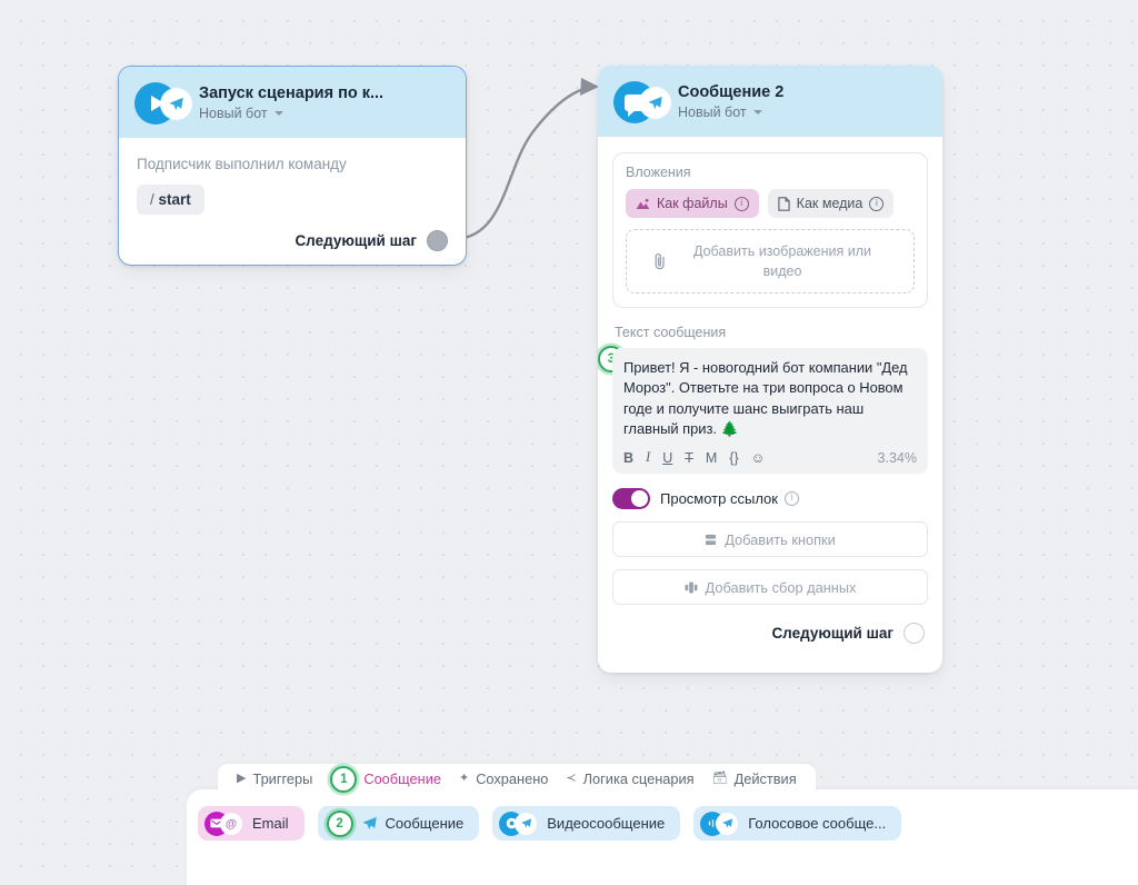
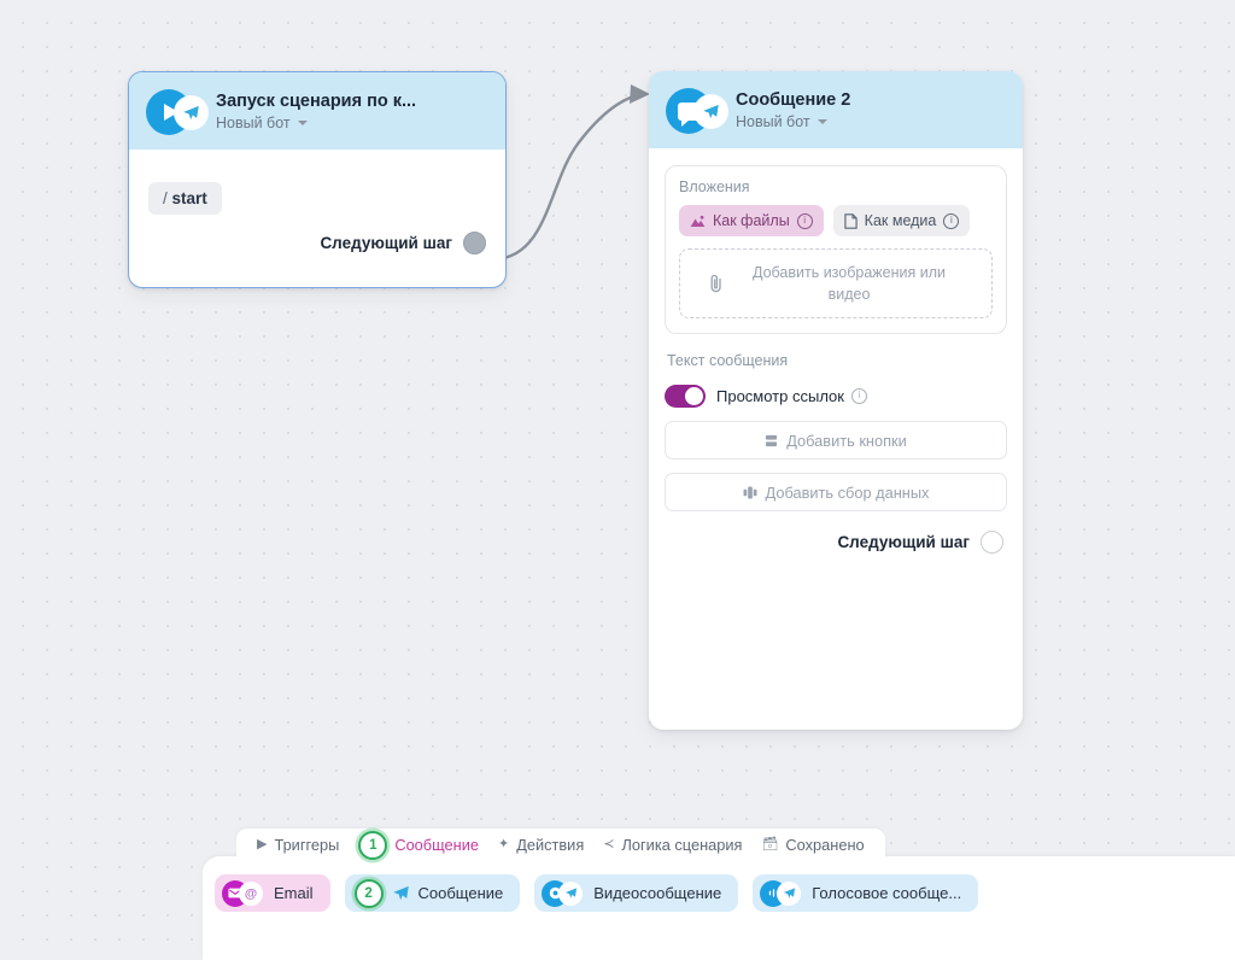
  Запуск сценария по к...
  Новый бот
- Подписчик выполнил команду
  / start
  Следующий шаг
  Сообщение 2
  Новый бот
  Вложения
  Как файлы
  i
  Как медиа
  i
  Добавить изображения или видео
  Текст сообщения
- 3
- Привет! Я - новогодний бот компании "Дед Мороз". Ответьте на три вопроса о Новом годе и получите шанс выиграть наш главный приз. 🌲
- B
- I
- U
- T
- M
- {}
- ☺
- 3.34%
  Просмотр ссылок
  i
  Добавить кнопки
  Добавить сбор данных
  Следующий шаг
  ▶
  Триггеры
  1
  Сообщение
  ✦
- Сохранено
+ Действия
  ≺
  Логика сценария
  🗃
- Действия
+ Сохранено
  @
  Email
  2
  Сообщение
  Видеосообщение
  Голосовое сообще...
